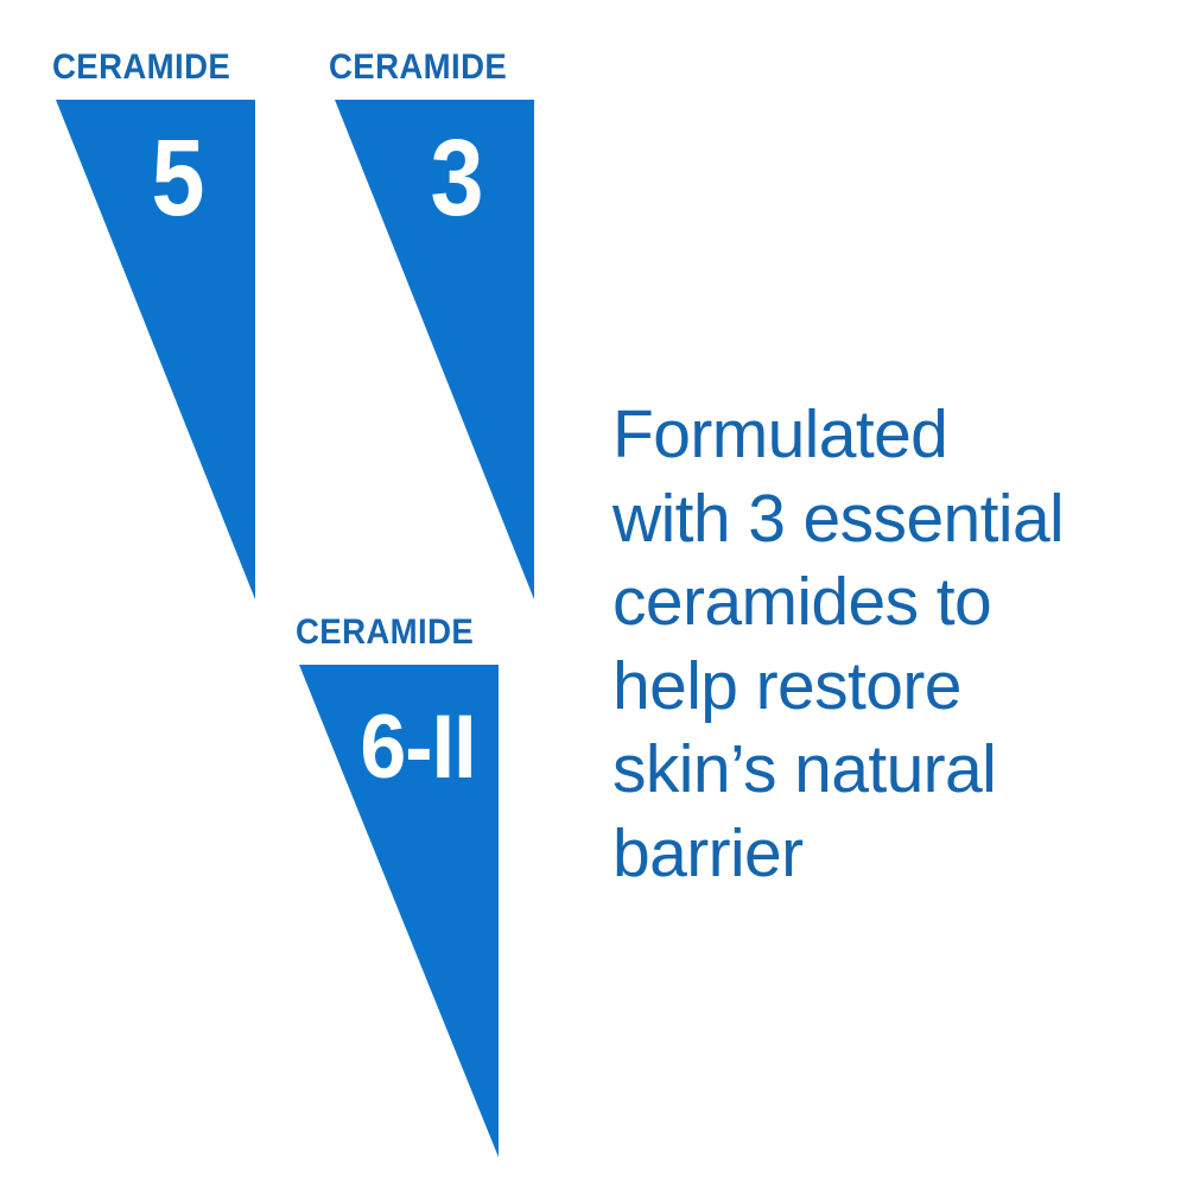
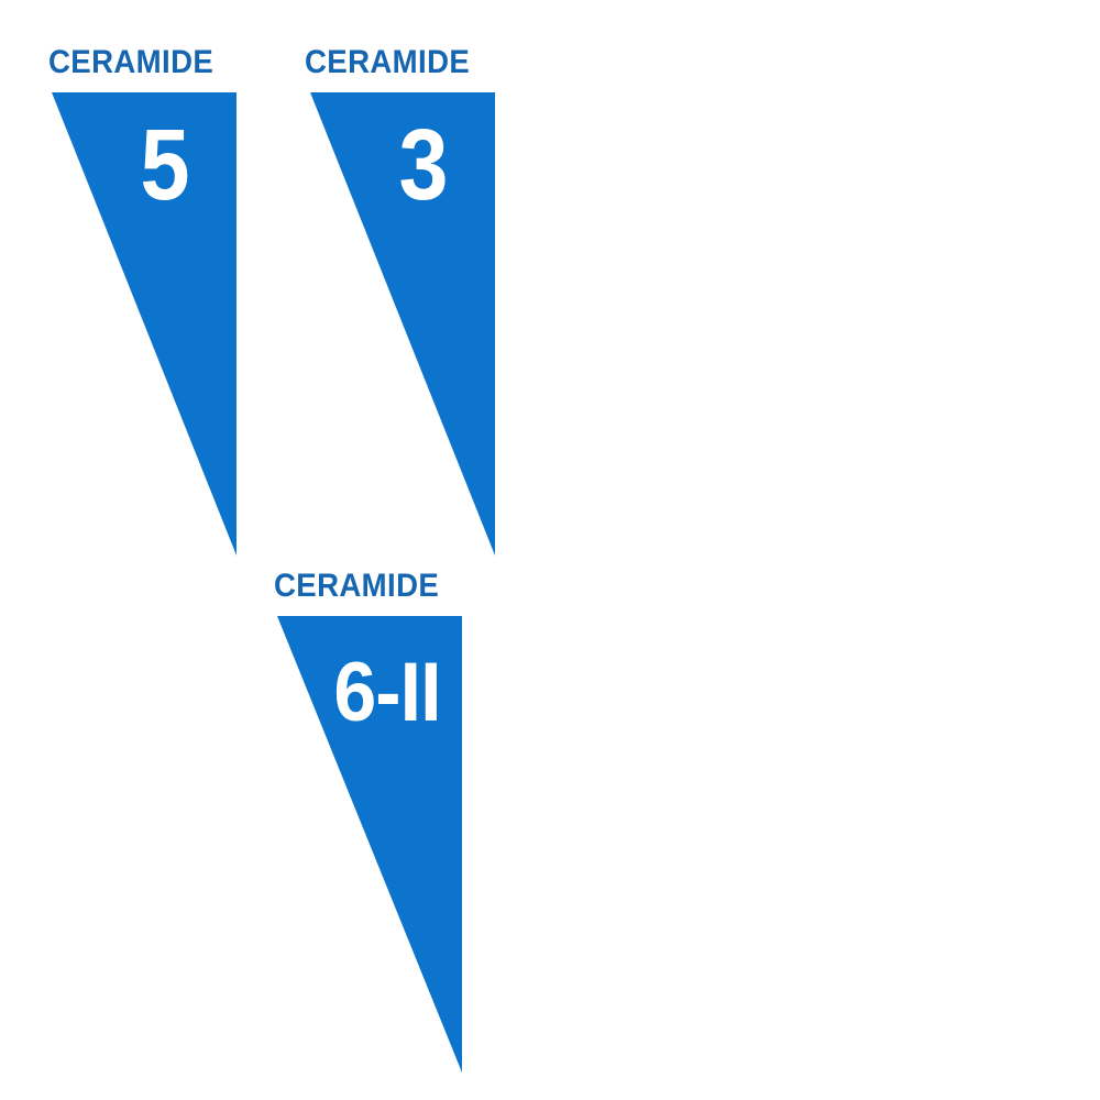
  CERAMIDE
  5
  CERAMIDE
  3
  CERAMIDE
  6-II
- Formulated
- with 3 essential
- ceramides to
- help restore
- skin’s natural
- barrier
